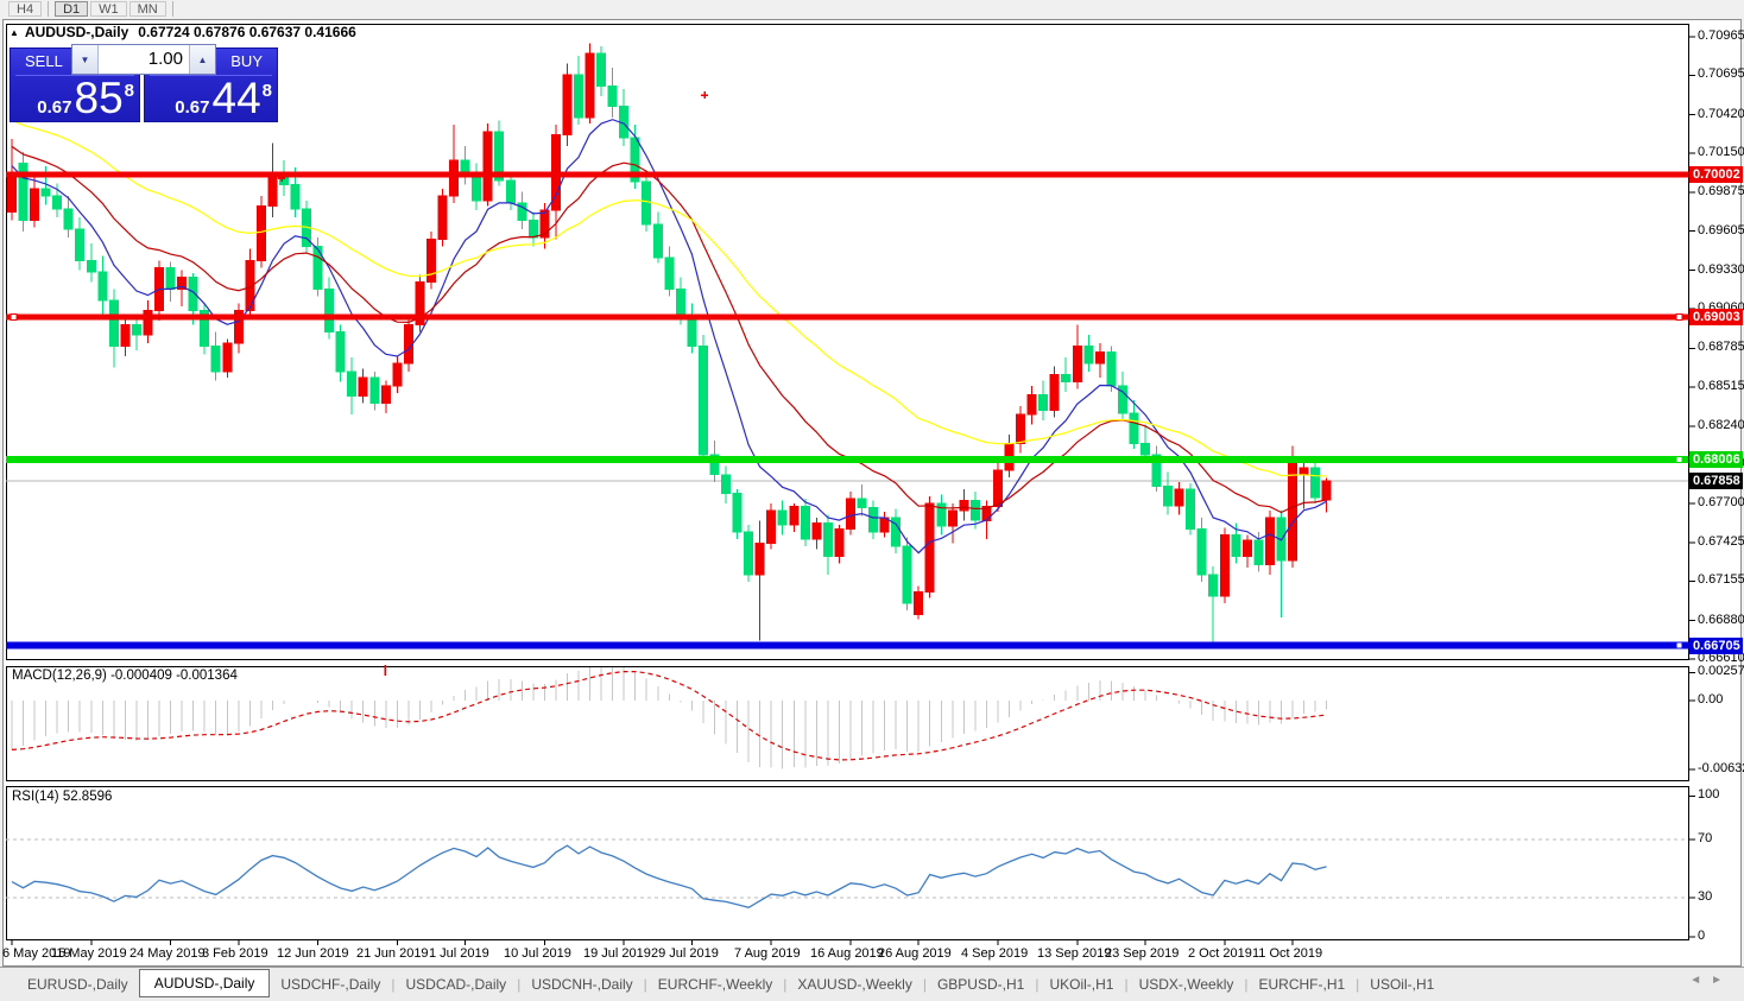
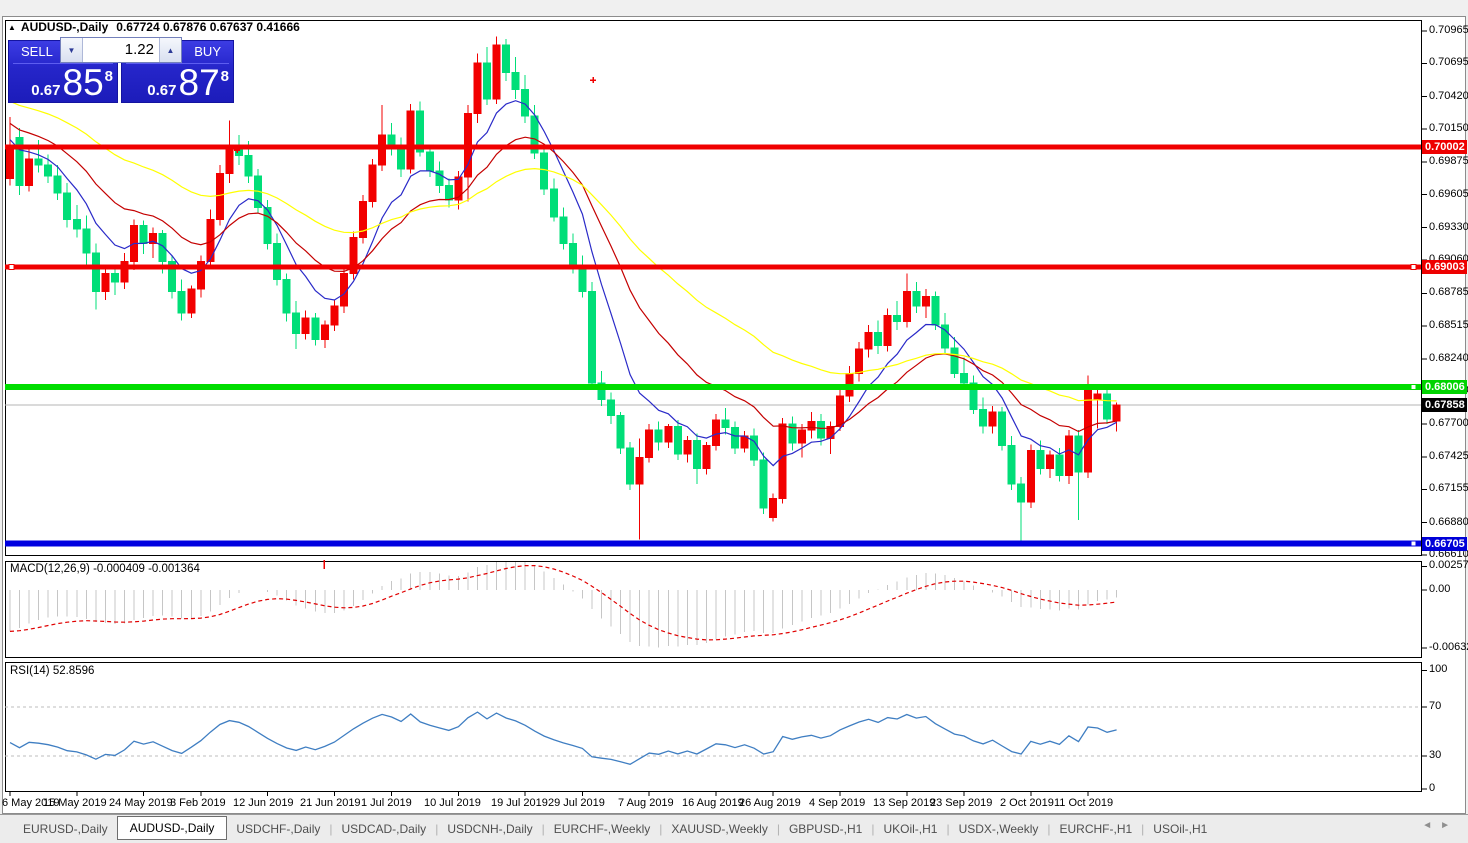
- H4
- D1
- W1
- MN
  ▲ AUDUSD-,Daily 0.67724 0.67876 0.67637 0.41666
  SELL
  0.67
  85
  8
  BUY
  0.67
- 44
+ 87
  8
  ▼
- 1.00
+ 1.22
  ▲
  MACD(12,26,9) -0.000409 -0.001364
  RSI(14) 52.8596
  0.70965
  0.70695
  0.70420
  0.70150
  0.69875
  0.69605
  0.69330
  0.69060
  0.68785
  0.68515
  0.68240
  0.67700
  0.67425
  0.67155
  0.66880
  0.66610
  0.00257
  0.00
  -0.0063
  100
  70
  30
  0
  0.70002
  0.69003
  0.68006
  0.66705
  0.67858
  6 May 2019
  15 May 2019
  24 May 2019
  3 Feb 2019
  12 Jun 2019
  21 Jun 2019
  1 Jul 2019
  10 Jul 2019
  19 Jul 2019
  29 Jul 2019
  7 Aug 2019
  16 Aug 2019
  26 Aug 2019
  4 Sep 2019
  13 Sep 2019
  23 Sep 2019
  2 Oct 2019
  11 Oct 2019
  EURUSD-,Daily
  AUDUSD-,Daily
  USDCHF-,Daily
  |
  USDCAD-,Daily
  |
  USDCNH-,Daily
  |
  EURCHF-,Weekly
  |
  XAUUSD-,Weekly
  |
  GBPUSD-,H1
  |
  UKOil-,H1
  |
  USDX-,Weekly
  |
  EURCHF-,H1
  |
  USOil-,H1
  ◄►
